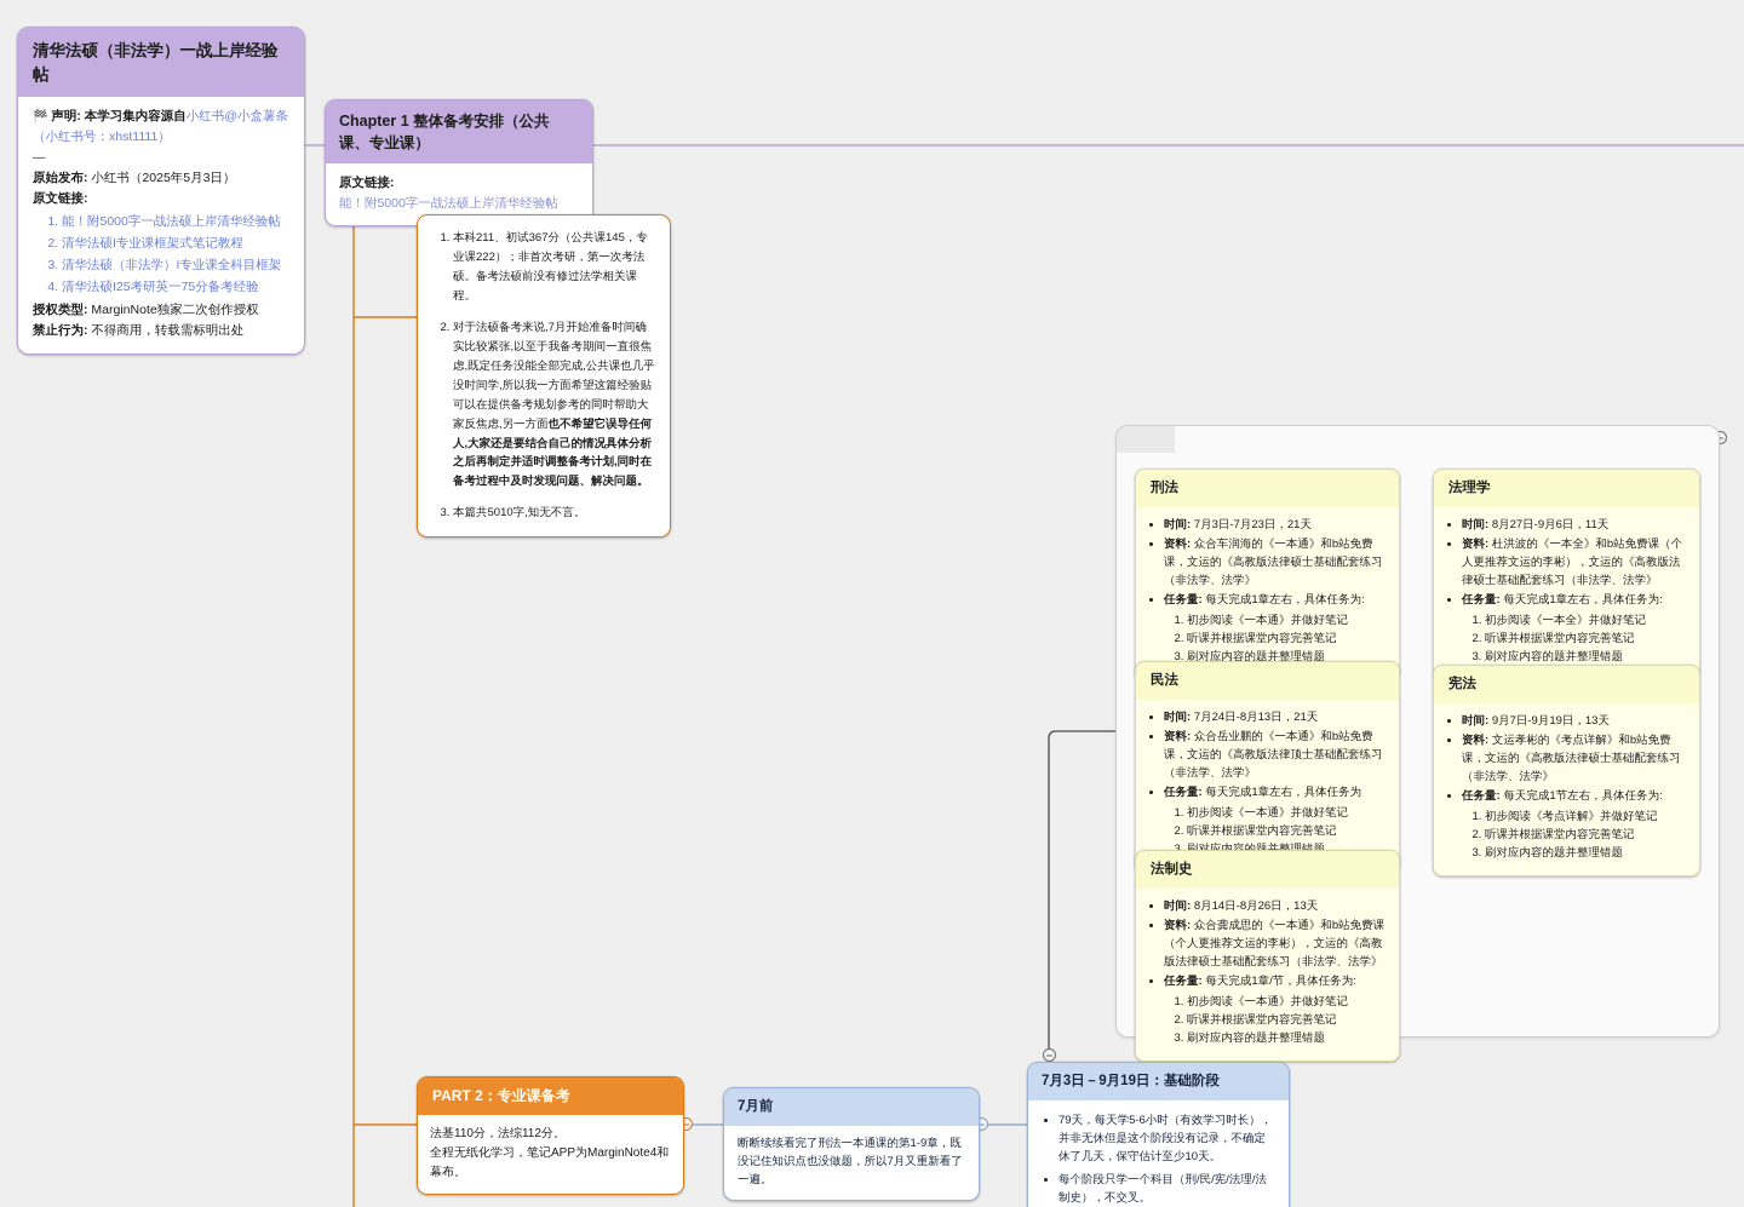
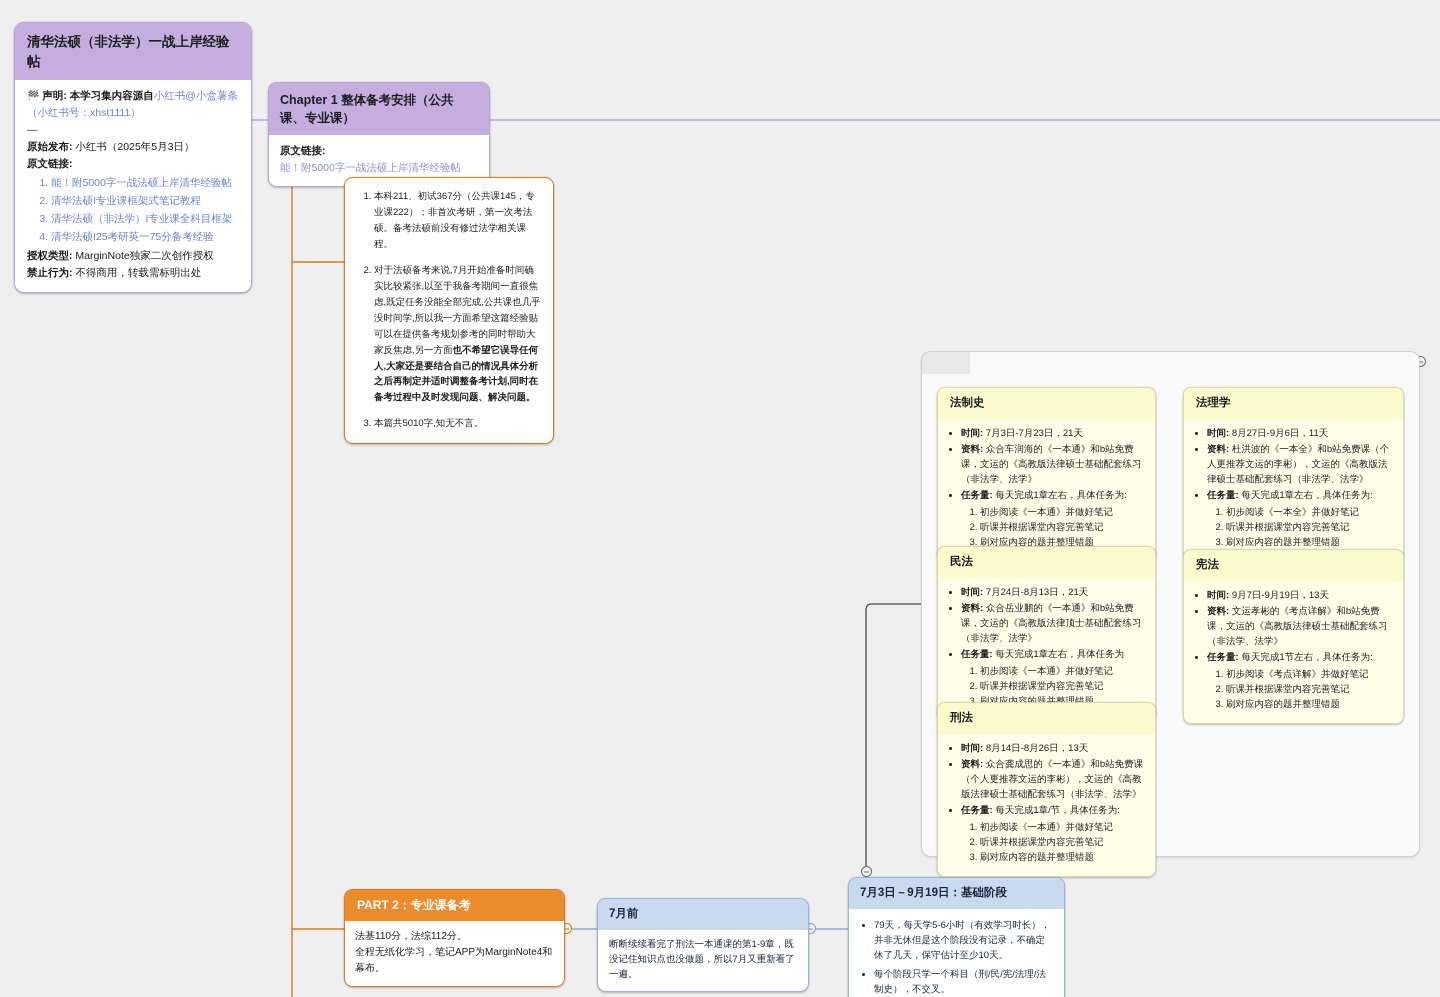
  清华法硕（非法学）一战上岸经验帖
  🏁 声明: 本学习集内容源自小红书@小盒薯条
  （小红书号：xhst1111）
  —
  原始发布: 小红书（2025年5月3日）
  原文链接:
  能！附5000字一战法硕上岸清华经验帖
  清华法硕I专业课框架式笔记教程
  清华法硕（非法学）I专业课全科目框架
  清华法硕I25考研英一75分备考经验
  授权类型: MarginNote独家二次创作授权
  禁止行为: 不得商用，转载需标明出处
  Chapter 1 整体备考安排（公共课、专业课）
  原文链接:
  能！附5000字一战法硕上岸清华经验帖
  本科211、初试367分（公共课145，专业课222）；非首次考研，第一次考法硕。备考法硕前没有修过法学相关课程。
  对于法硕备考来说,7月开始准备时间确实比较紧张,以至于我备考期间一直很焦虑,既定任务没能全部完成,公共课也几乎没时间学,所以我一方面希望这篇经验贴可以在提供备考规划参考的同时帮助大家反焦虑,另一方面也不希望它误导任何人,大家还是要结合自己的情况具体分析之后再制定并适时调整备考计划,同时在备考过程中及时发现问题、解决问题。
  本篇共5010字,知无不言。
- 刑法
+ 法制史
  时间: 7月3日-7月23日，21天
  资料: 众合车润海的《一本通》和b站免费课，文运的《高教版法律硕士基础配套练习（非法学、法学》
  任务量: 每天完成1章左右，具体任务为:
  初步阅读《一本通》并做好笔记
  听课并根据课堂内容完善笔记
  刷对应内容的题并整理错题
  民法
  时间: 7月24日-8月13日，21天
  资料: 众合岳业鹏的《一本通》和b站免费课，文运的《高教版法律顶士基础配套练习（非法学、法学》
  任务量: 每天完成1章左右，具体任务为
  初步阅读《一本通》并做好笔记
  听课并根据课堂内容完善笔记
- 法制史
+ 刑法
  时间: 8月14日-8月26日，13天
  资料: 众合龚成思的《一本通》和b站免费课（个人更推荐文运的李彬），文运的《高教版法律硕士基础配套练习（非法学、法学》
  任务量: 每天完成1章/节，具体任务为:
  初步阅读《一本通》并做好笔记
  听课并根据课堂内容完善笔记
  刷对应内容的题并整理错题
  法理学
  时间: 8月27日-9月6日，11天
  资料: 杜洪波的《一本全》和b站免费课（个人更推荐文运的李彬），文运的《高教版法律硕士基础配套练习（非法学、法学》
  任务量: 每天完成1章左右，具体任务为:
  初步阅读《一本全》并做好笔记
  听课并根据课堂内容完善笔记
  刷对应内容的题并整理错题
  宪法
  时间: 9月7日-9月19日，13天
  资料: 文运孝彬的《考点详解》和b站免费课，文运的《高教版法律硕士基础配套练习（非法学、法学》
  任务量: 每天完成1节左右，具体任务为:
  初步阅读《考点详解》并做好笔记
  听课并根据课堂内容完善笔记
  刷对应内容的题并整理错题
  PART 2：专业课备考
  法基110分，法综112分。
  全程无纸化学习，笔记APP为MarginNote4和幕布。
  7月前
  断断续续看完了刑法一本通课的第1-9章，既没记住知识点也没做题，所以7月又重新看了一遍。
  7月3日－9月19日：基础阶段
  79天，每天学5-6小时（有效学习时长），并非无休但是这个阶段没有记录，不确定休了几天，保守估计至少10天。
  每个阶段只学一个科目（刑/民/宪/法理/法制史），不交叉。
